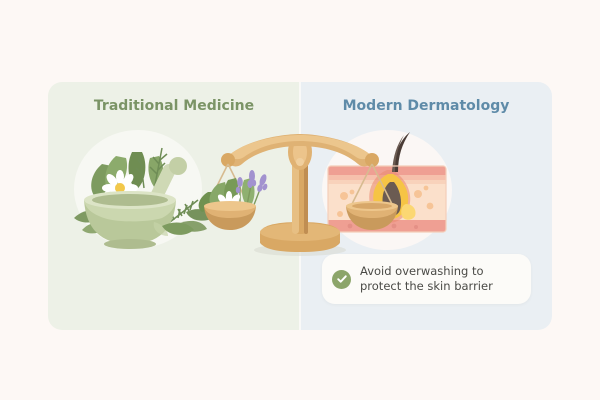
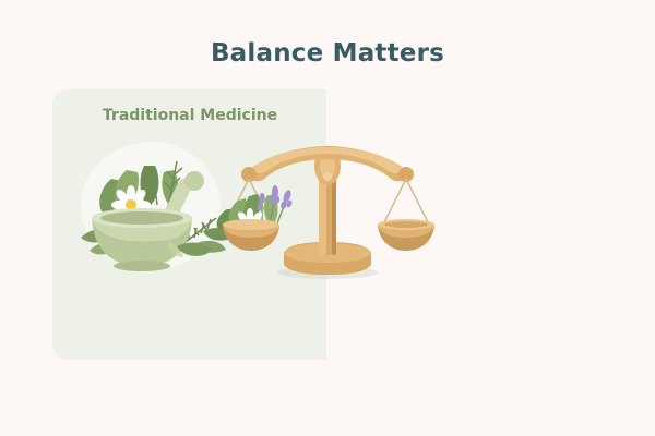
+ Balance Matters
  Traditional Medicine
- Modern Dermatology
- Avoid overwashing to protect the skin barrier
